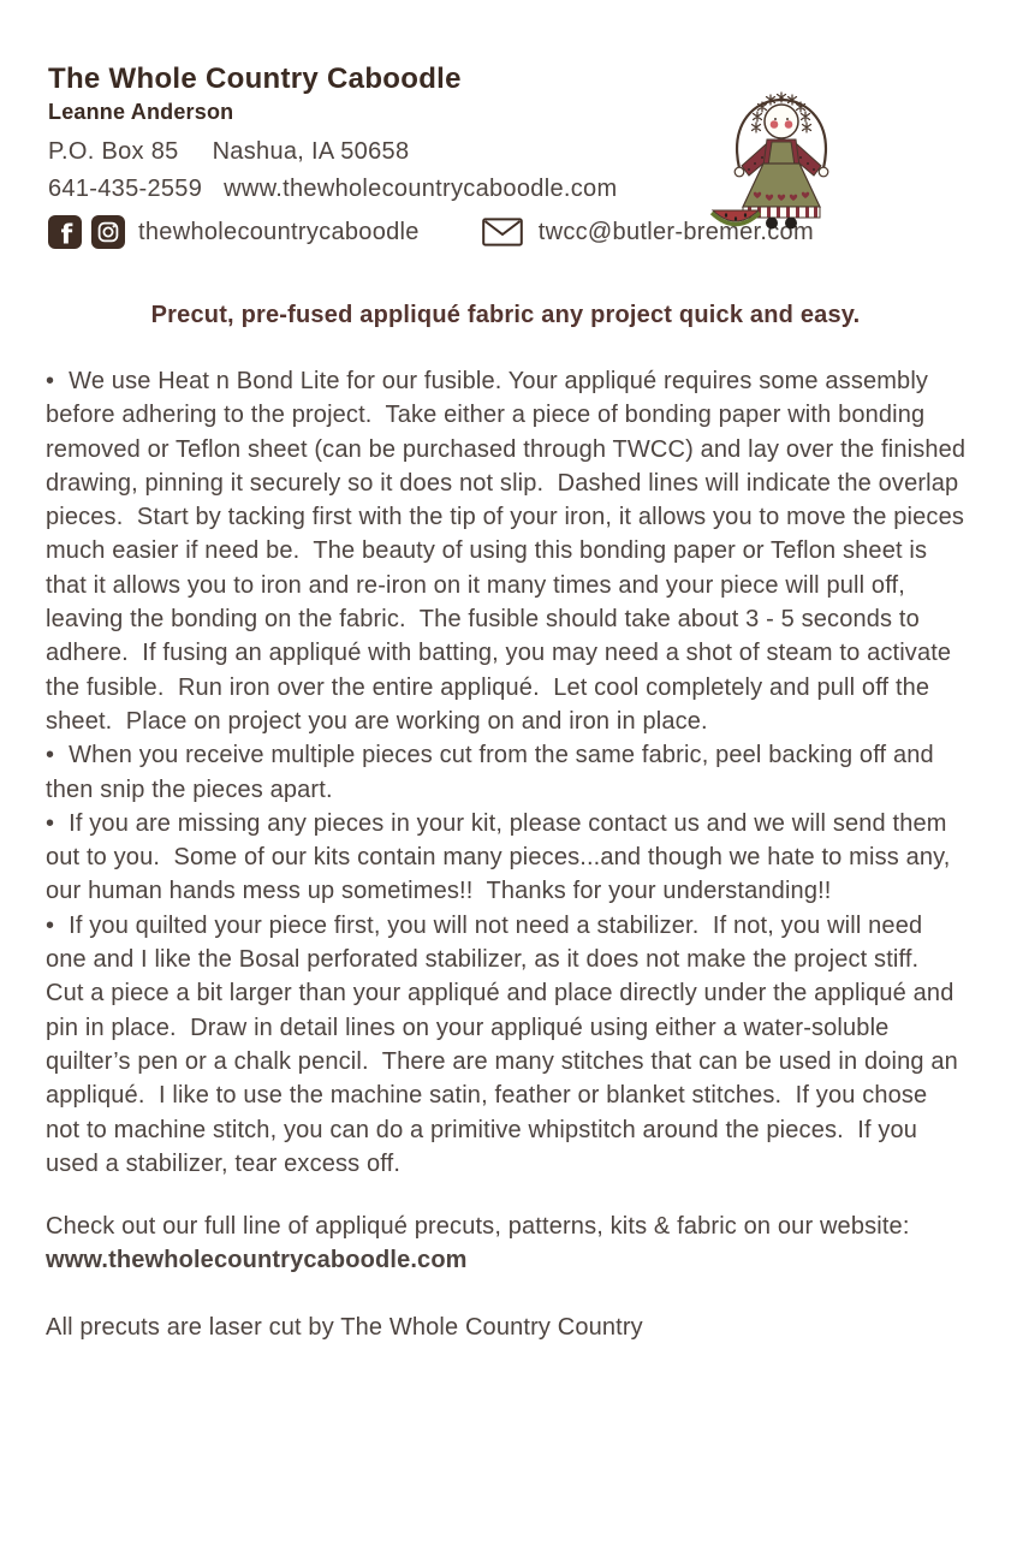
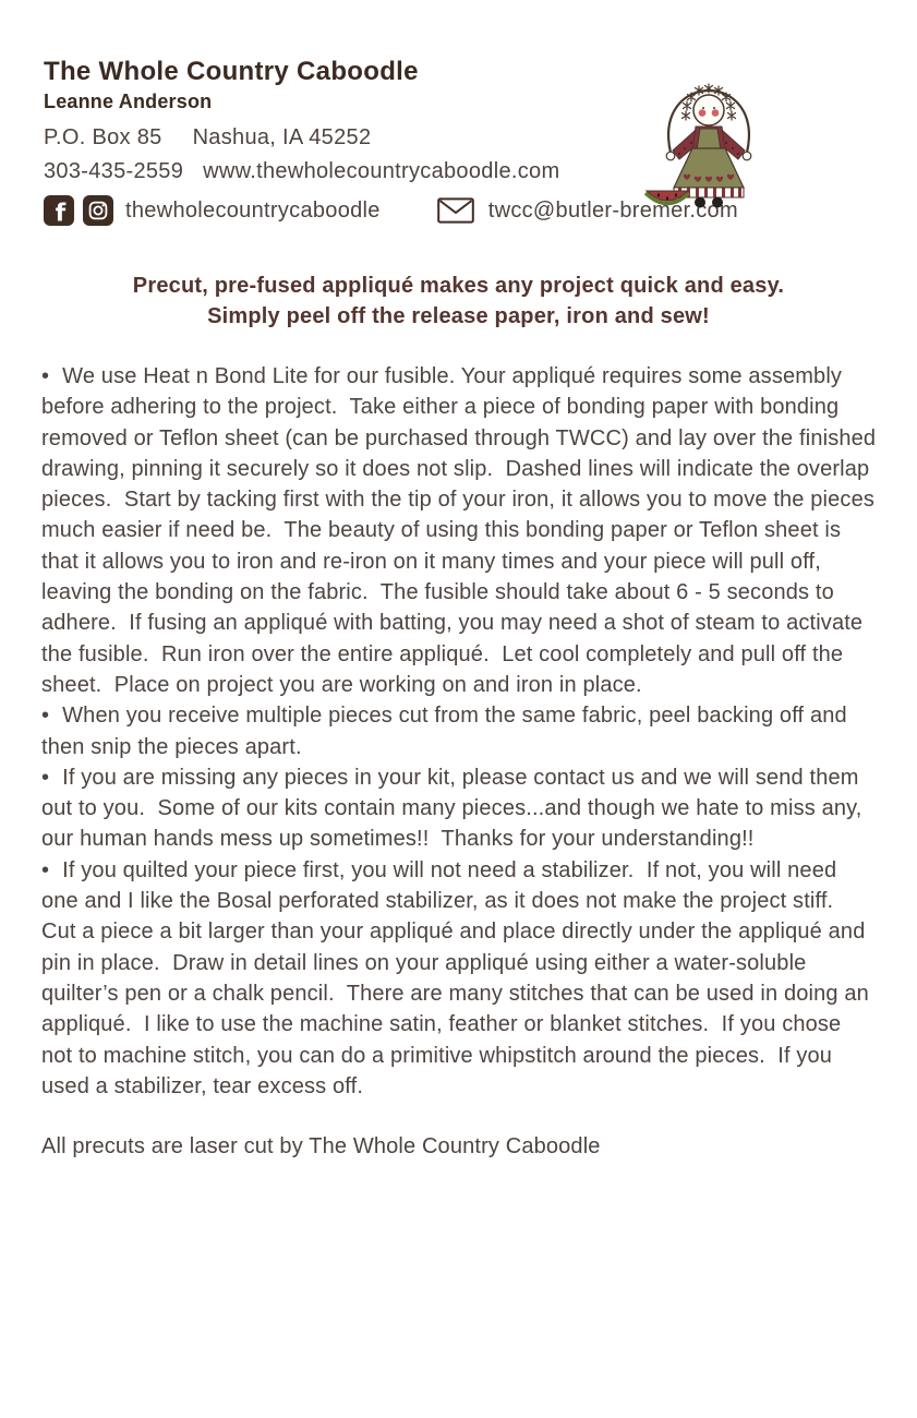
  The Whole Country Caboodle
  Leanne Anderson
  P.O. Box 85
- Nashua, IA 50658
+ Nashua, IA 45252
- 641-435-2559
+ 303-435-2559
  www.thewholecountrycaboodle.com
  f
  thewholecountrycaboodle
  twcc@butler-bremer.com
- Precut, pre-fused appliqué fabric any project quick and easy.
+ Precut, pre-fused appliqué makes any project quick and easy.
+ Simply peel off the release paper, iron and sew!
- • We use Heat n Bond Lite for our fusible. Your appliqué requires some assembly before adhering to the project. Take either a piece of bonding paper with bonding removed or Teflon sheet (can be purchased through TWCC) and lay over the finished drawing, pinning it securely so it does not slip. Dashed lines will indicate the overlap pieces. Start by tacking first with the tip of your iron, it allows you to move the pieces much easier if need be. The beauty of using this bonding paper or Teflon sheet is that it allows you to iron and re-iron on it many times and your piece will pull off, leaving the bonding on the fabric. The fusible should take about 3 - 5 seconds to adhere. If fusing an appliqué with batting, you may need a shot of steam to activate the fusible. Run iron over the entire appliqué. Let cool completely and pull off the sheet. Place on project you are working on and iron in place.
+ • We use Heat n Bond Lite for our fusible. Your appliqué requires some assembly before adhering to the project. Take either a piece of bonding paper with bonding removed or Teflon sheet (can be purchased through TWCC) and lay over the finished drawing, pinning it securely so it does not slip. Dashed lines will indicate the overlap pieces. Start by tacking first with the tip of your iron, it allows you to move the pieces much easier if need be. The beauty of using this bonding paper or Teflon sheet is that it allows you to iron and re-iron on it many times and your piece will pull off, leaving the bonding on the fabric. The fusible should take about 6 - 5 seconds to adhere. If fusing an appliqué with batting, you may need a shot of steam to activate the fusible. Run iron over the entire appliqué. Let cool completely and pull off the sheet. Place on project you are working on and iron in place.
  • When you receive multiple pieces cut from the same fabric, peel backing off and then snip the pieces apart.
  • If you are missing any pieces in your kit, please contact us and we will send them out to you. Some of our kits contain many pieces...and though we hate to miss any, our human hands mess up sometimes!! Thanks for your understanding!!
  • If you quilted your piece first, you will not need a stabilizer. If not, you will need one and I like the Bosal perforated stabilizer, as it does not make the project stiff. Cut a piece a bit larger than your appliqué and place directly under the appliqué and pin in place. Draw in detail lines on your appliqué using either a water-soluble quilter’s pen or a chalk pencil. There are many stitches that can be used in doing an appliqué. I like to use the machine satin, feather or blanket stitches. If you chose not to machine stitch, you can do a primitive whipstitch around the pieces. If you used a stabilizer, tear excess off.
- Check out our full line of appliqué precuts, patterns, kits & fabric on our website: www.thewholecountrycaboodle.com
- All precuts are laser cut by The Whole Country Country
+ All precuts are laser cut by The Whole Country Caboodle
